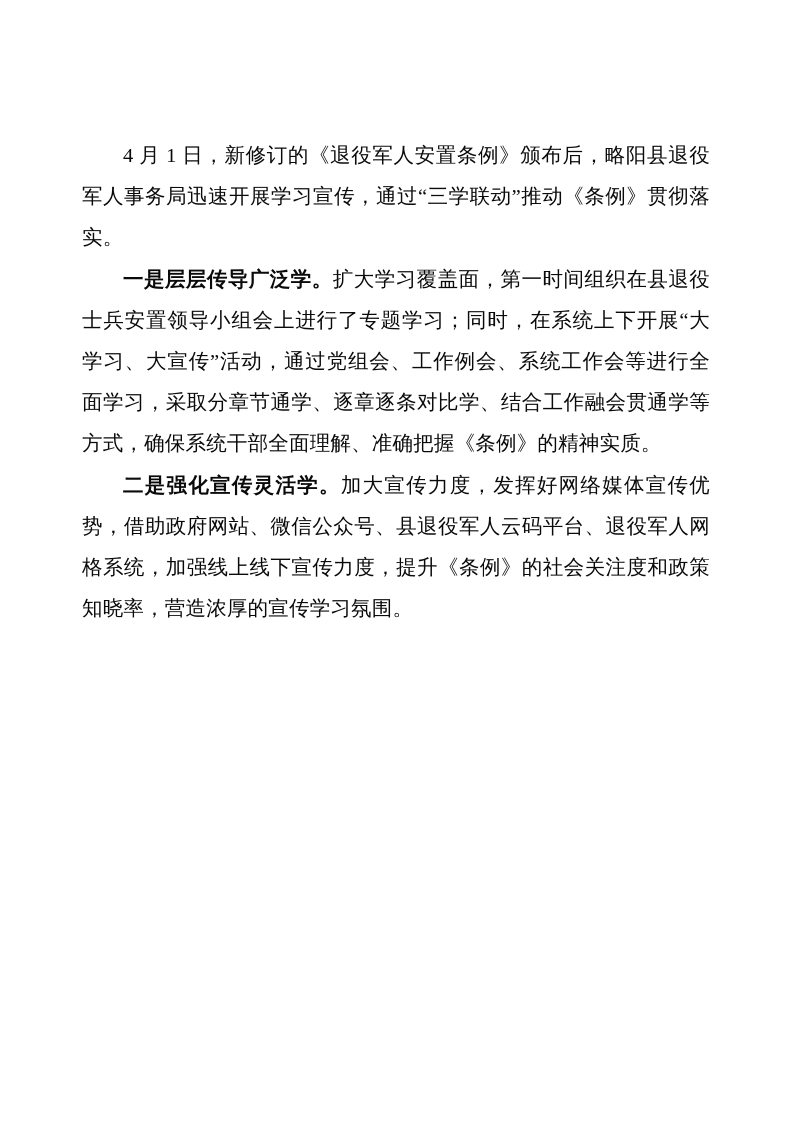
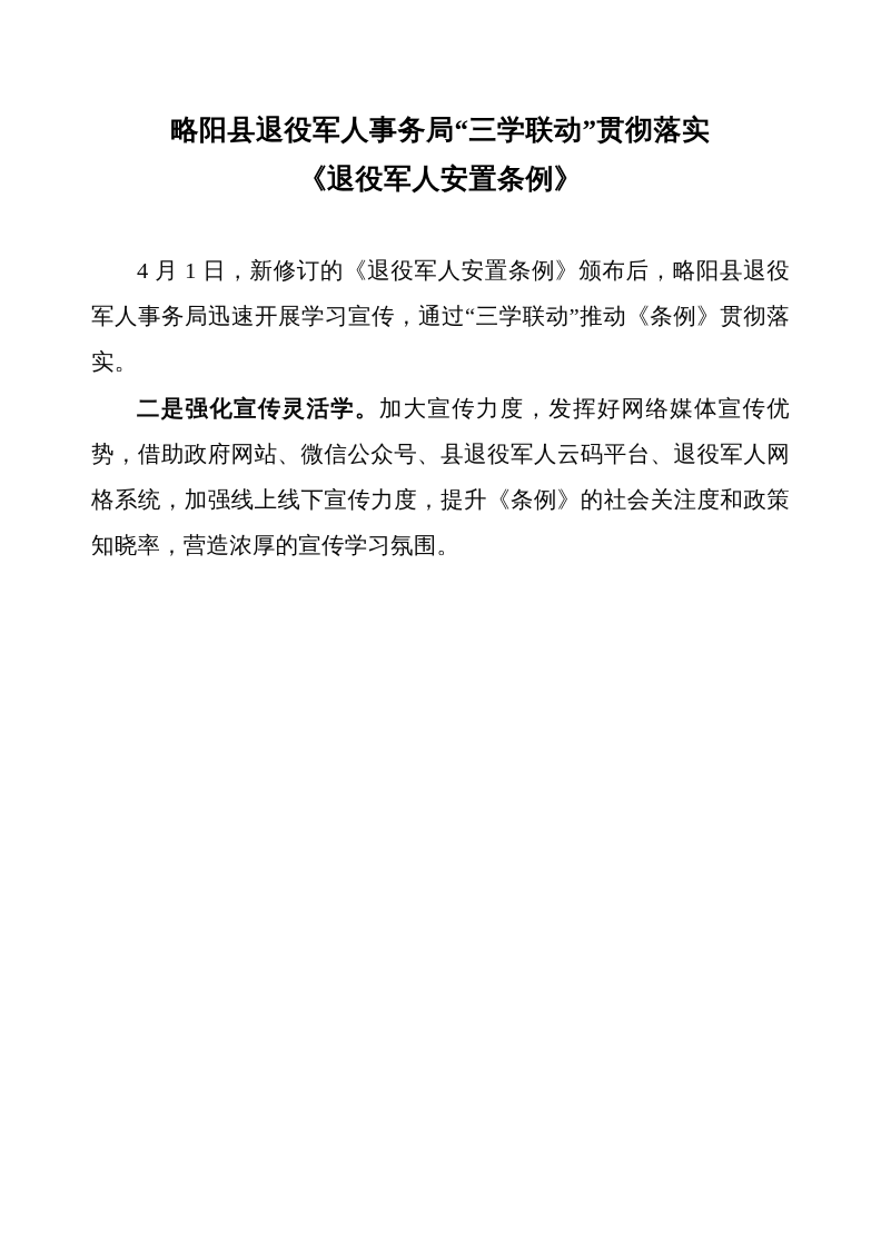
+ 略阳县退役军人事务局“三学联动”贯彻落实
+ 《退役军人安置条例》
  4 月 1 日，新修订的《退役军人安置条例》颁布后，略阳县退役军人事务局迅速开展学习宣传，通过“三学联动”推动《条例》贯彻落实。
- 一是层层传导广泛学。扩大学习覆盖面，第一时间组织在县退役士兵安置领导小组会上进行了专题学习；同时，在系统上下开展“大学习、大宣传”活动，通过党组会、工作例会、系统工作会等进行全面学习，采取分章节通学、逐章逐条对比学、结合工作融会贯通学等方式，确保系统干部全面理解、准确把握《条例》的精神实质。
  二是强化宣传灵活学。加大宣传力度，发挥好网络媒体宣传优势，借助政府网站、微信公众号、县退役军人云码平台、退役军人网格系统，加强线上线下宣传力度，提升《条例》的社会关注度和政策知晓率，营造浓厚的宣传学习氛围。
